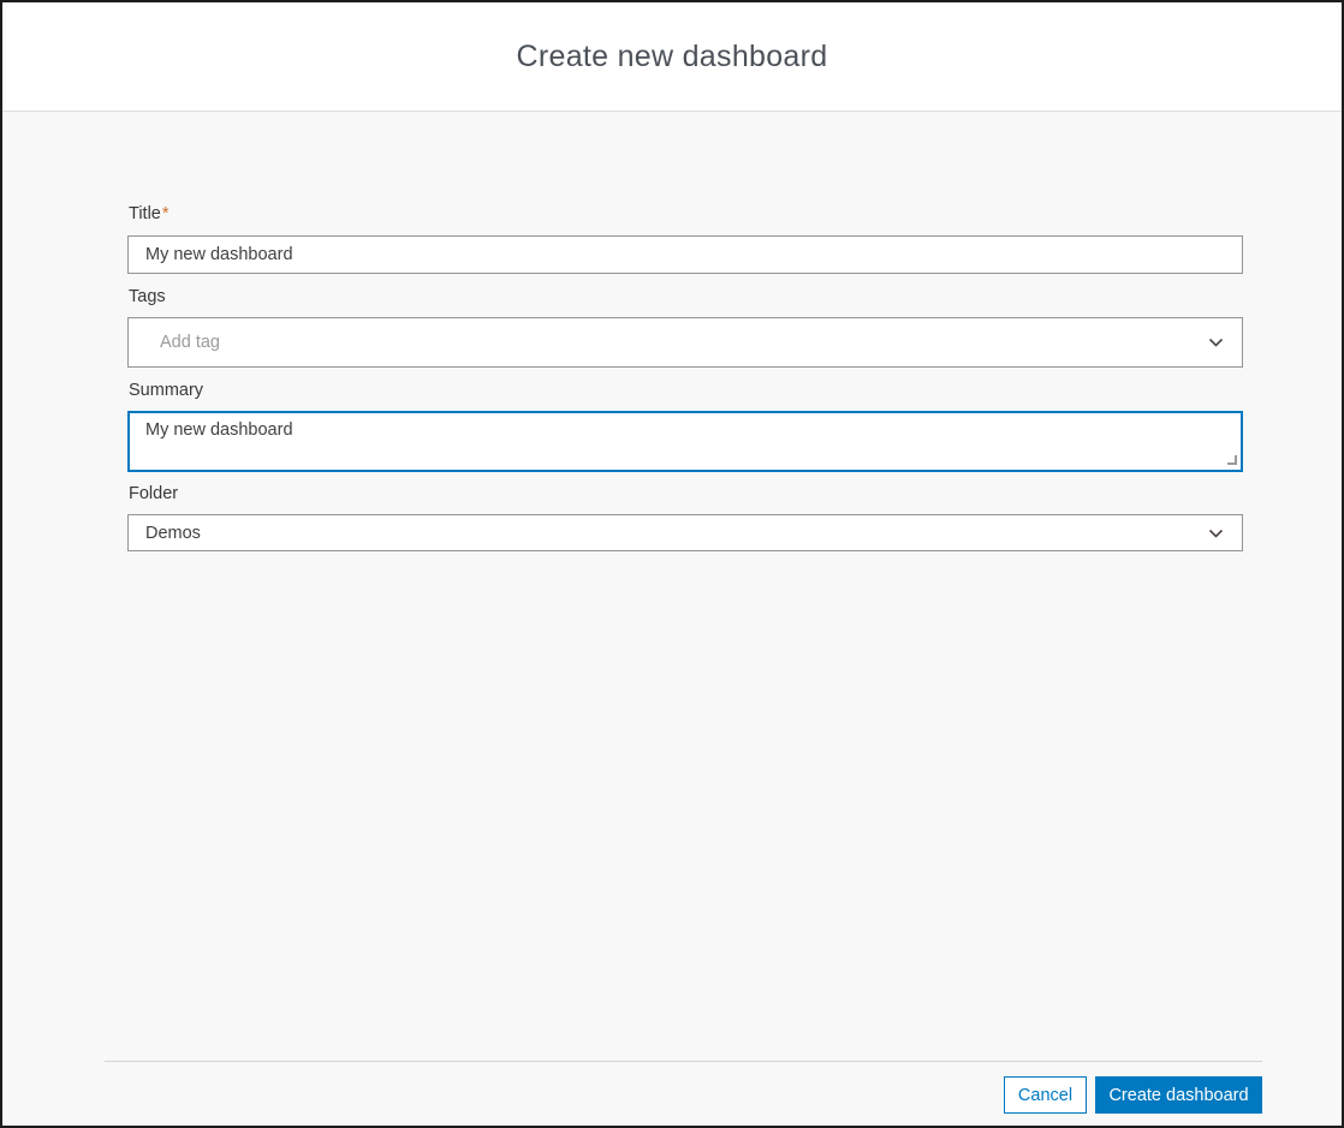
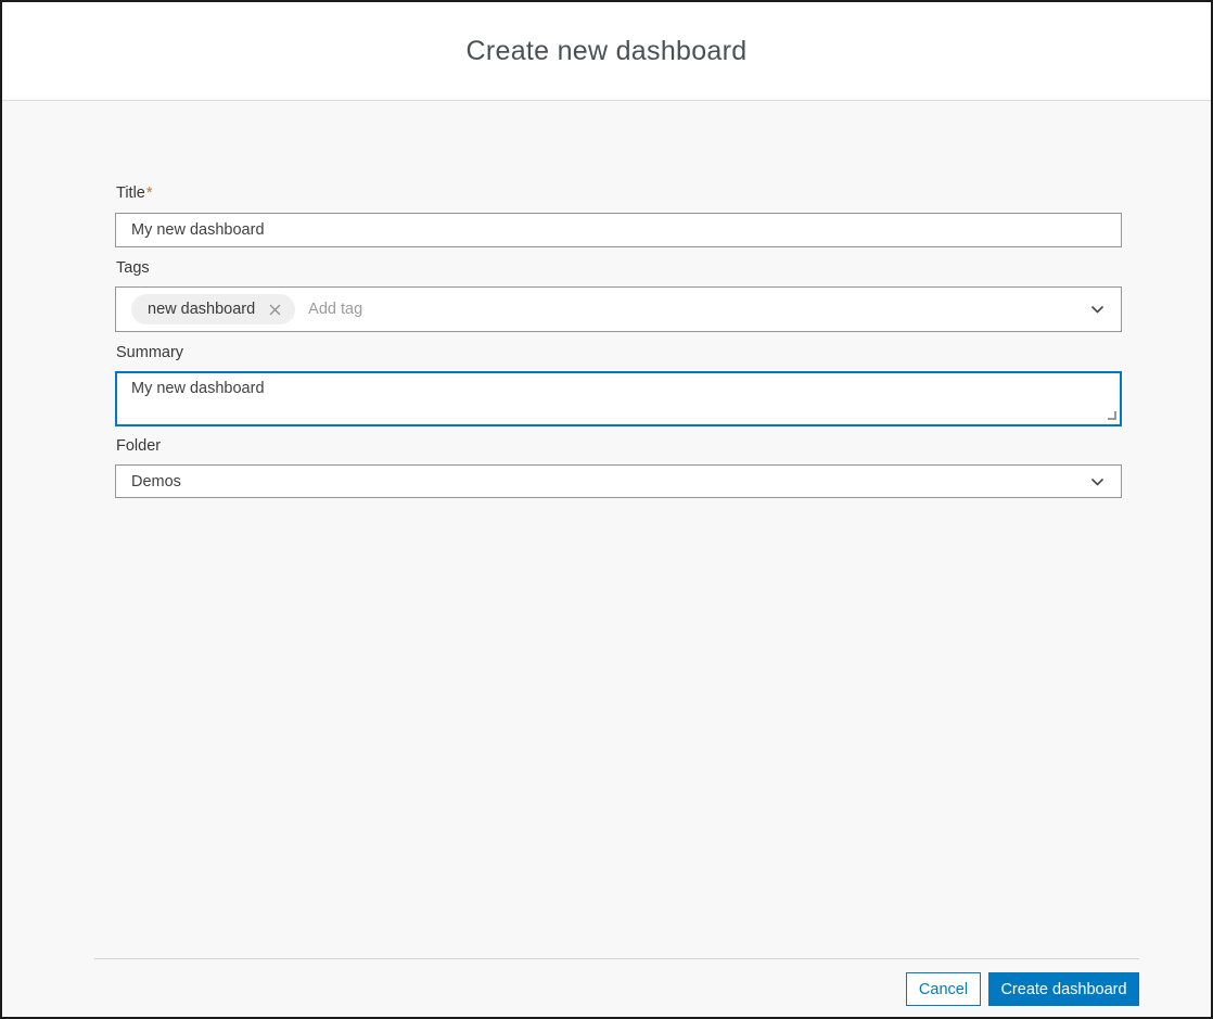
  Create new dashboard
  Title*
  My new dashboard
  Tags
+ new dashboard
  Add tag
  Summary
  My new dashboard
  Folder
  Demos
  Cancel
  Create dashboard
